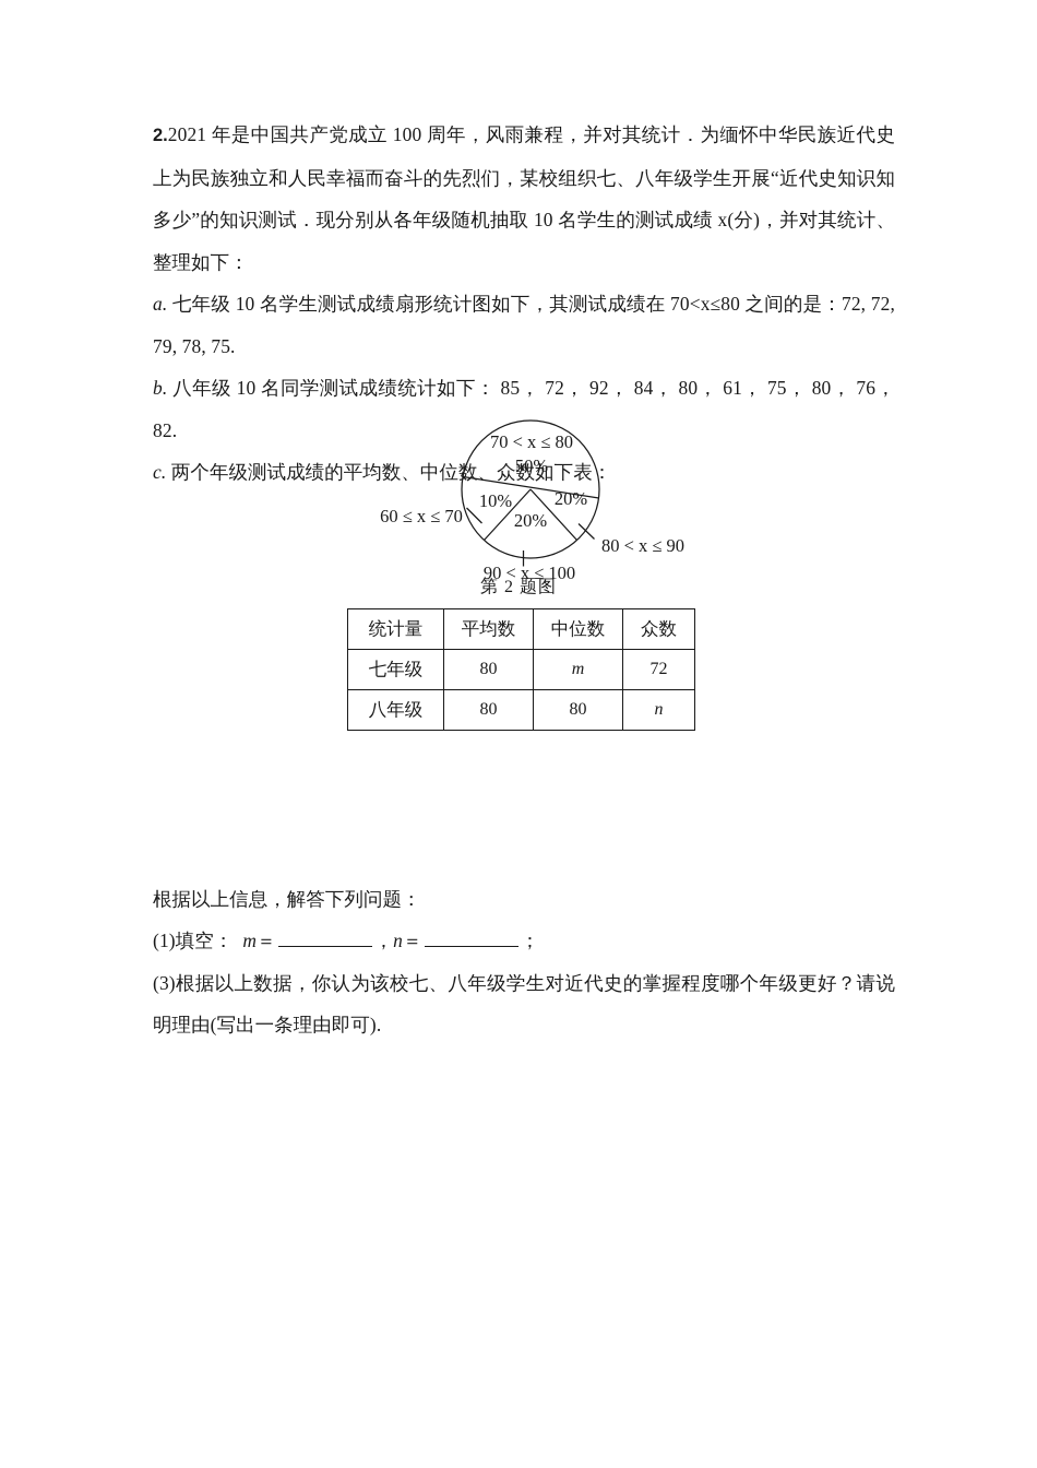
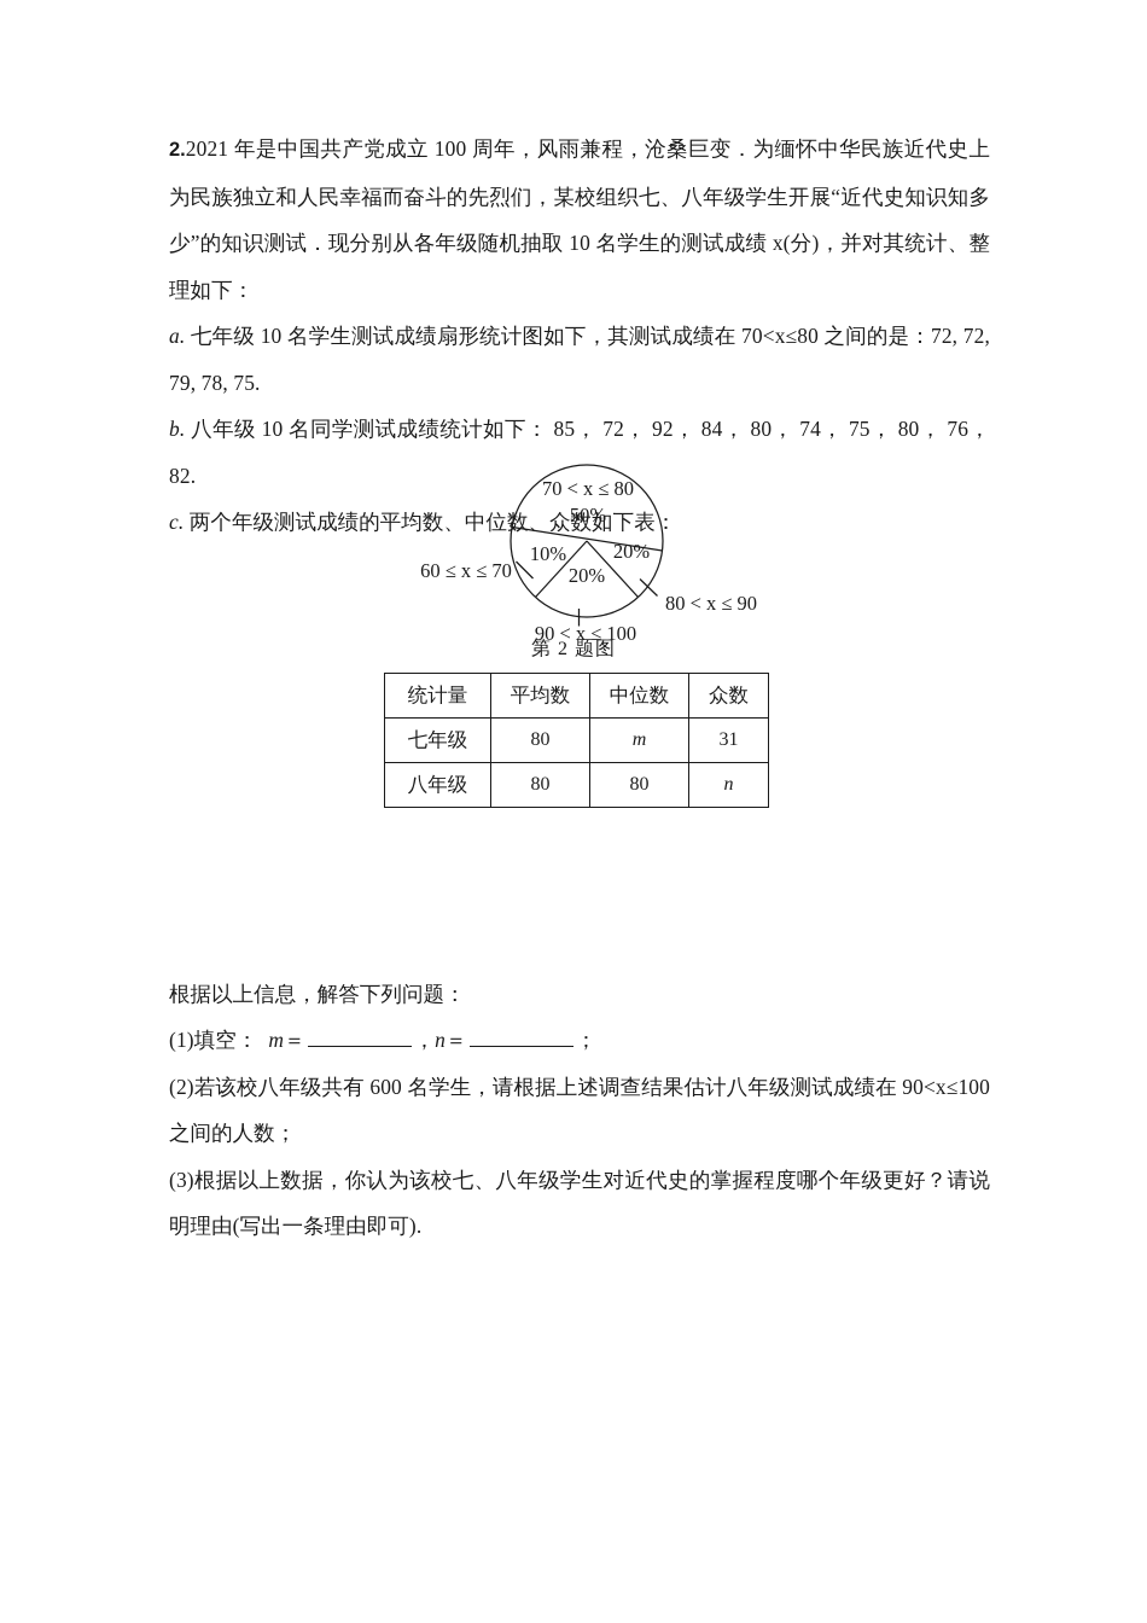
- 2.2021 年是中国共产党成立 100 周年，风雨兼程，并对其统计．为缅怀中华民族近代史上为民族独立和人民幸福而奋斗的先烈们，某校组织七、八年级学生开展“近代史知识知多少”的知识测试．现分别从各年级随机抽取 10 名学生的测试成绩 x(分)，并对其统计、整理如下：
+ 2.2021 年是中国共产党成立 100 周年，风雨兼程，沧桑巨变．为缅怀中华民族近代史上为民族独立和人民幸福而奋斗的先烈们，某校组织七、八年级学生开展“近代史知识知多少”的知识测试．现分别从各年级随机抽取 10 名学生的测试成绩 x(分)，并对其统计、整理如下：
  a. 七年级 10 名学生测试成绩扇形统计图如下，其测试成绩在 70<x≤80 之间的是：72, 72, 79, 78, 75.
- b. 八年级 10 名同学测试成绩统计如下： 85， 72， 92， 84， 80， 61， 75， 80， 76， 82.
+ b. 八年级 10 名同学测试成绩统计如下： 85， 72， 92， 84， 80， 74， 75， 80， 76， 82.
  c. 两个年级测试成绩的平均数、中位数、众数如下表：
  根据以上信息，解答下列问题：
  (1)填空： m＝ ，n＝ ；
+ (2)若该校八年级共有 600 名学生，请根据上述调查结果估计八年级测试成绩在 90<x≤100 之间的人数；
  (3)根据以上数据，你认为该校七、八年级学生对近代史的掌握程度哪个年级更好？请说明理由(写出一条理由即可).
  70 < x ≤ 80
  50%
  10%
  20%
  20%
  60 ≤ x ≤ 70
  90 < x ≤ 100
  80 < x ≤ 90
  第 2 题图
  统计量	平均数	中位数	众数
- 七年级	80	m	72
+ 七年级	80	m	31
  八年级	80	80	n
